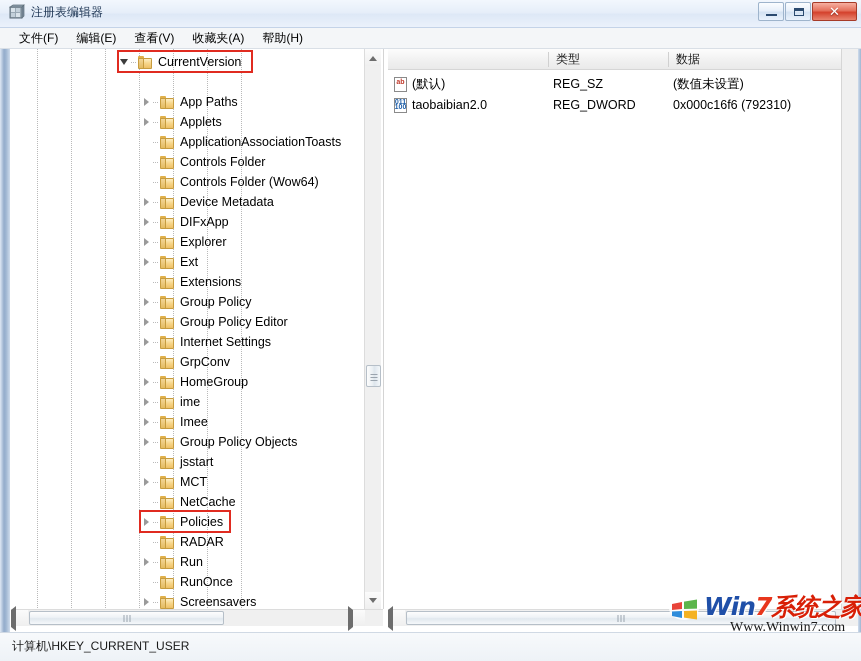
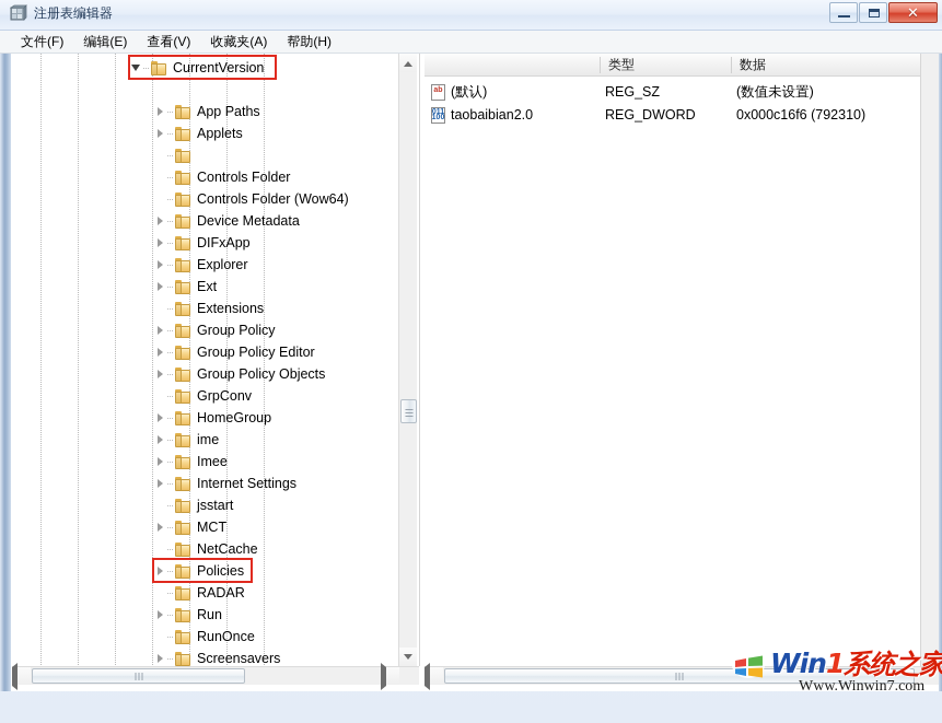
  注册表编辑器
  ✕
  文件(F)
  编辑(E)
  查看(V)
  收藏夹(A)
  帮助(H)
  CurrentVersion
  App Paths
  Applets
- ApplicationAssociationToasts
  Controls Folder
  Controls Folder (Wow64)
  Device Metadata
  DIFxApp
  Explorer
  Ext
  Extensions
  Group Policy
  Group Policy Editor
- Internet Settings
+ Group Policy Objects
  GrpConv
  HomeGroup
  ime
  Imee
- Group Policy Objects
+ Internet Settings
  jsstart
  MCT
  NetCache
  Policies
  RADAR
  Run
  RunOnce
  Screensavers
  类型
  数据
  (默认)
  REG_SZ
  (数值未设置)
  taobaibian2.0
  REG_DWORD
  0x000c16f6 (792310)
- 计算机\HKEY_CURRENT_USER
- Win7系统之家
+ Win1系统之家
  Www.Winwin7.com
